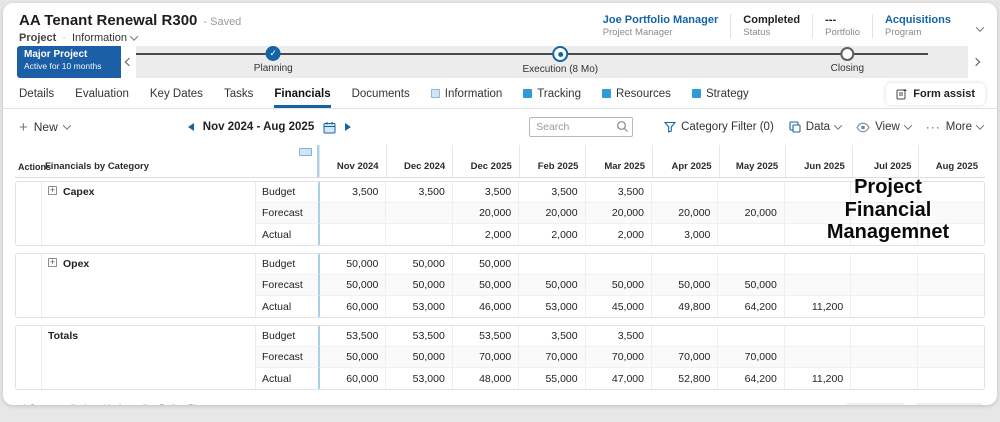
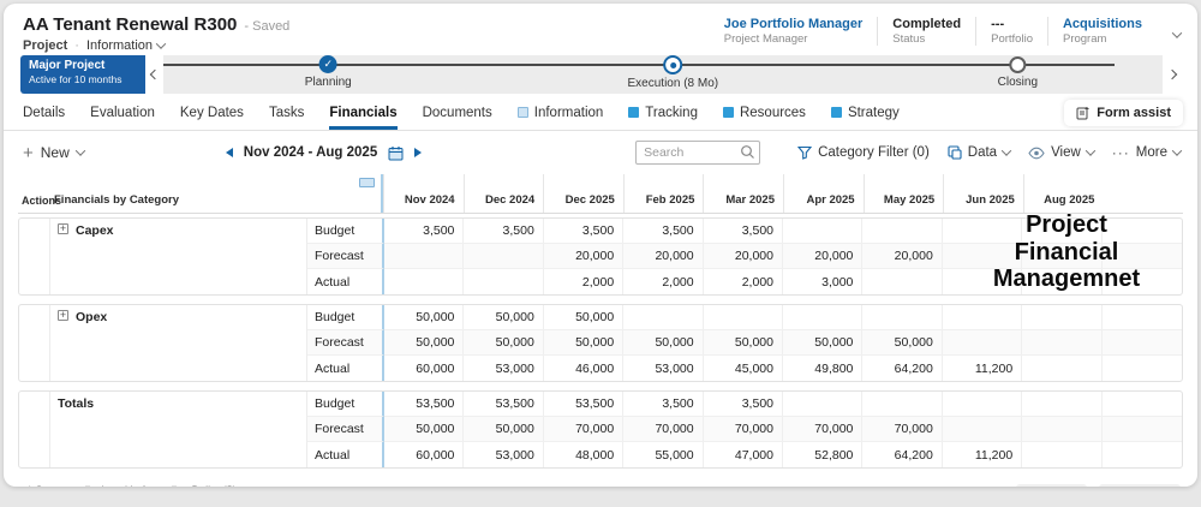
  AA Tenant Renewal R300
  - Saved
  Project
  ·
  Information
  Joe Portfolio Manager
  Project Manager
  Completed
  Status
  ---
  Portfolio
  Acquisitions
  Program
  Major Project
  Active for 10 months
  ✓
  Planning
  Execution (8 Mo)
  Closing
  Details
  Evaluation
  Key Dates
  Tasks
  Financials
  Documents
  Information
  Tracking
  Resources
  Strategy
  Form assist
  +
  New
  Nov 2024 - Aug 2025
  Search
  Category Filter (0)
  Data
  View
  ···
  More
  Actio
  Financials by Category
  Nov 2024
  Dec 2024
  Dec 2025
  Feb 2025
  Mar 2025
  Apr 2025
  May 2025
  Jun 2025
- Jul 2025
  Aug 2025
  +
  Capex
  Budget
  3,500
  3,500
  3,500
  3,500
  3,500
  Forecast
  20,000
  20,000
  20,000
  20,000
  20,000
  Actual
  2,000
  2,000
  2,000
  3,000
  +
  Opex
  Budget
  50,000
  50,000
  50,000
  Forecast
  50,000
  50,000
  50,000
  50,000
  50,000
  50,000
  50,000
  Actual
  60,000
  53,000
  46,000
  53,000
  45,000
  49,800
  64,200
  11,200
  Totals
  Budget
  53,500
  53,500
  53,500
  3,500
  3,500
  Forecast
  50,000
  50,000
  70,000
  70,000
  70,000
  70,000
  70,000
  Actual
  60,000
  53,000
  48,000
  55,000
  47,000
  52,800
  64,200
  11,200
  Project
  Financial
  Managemnet
